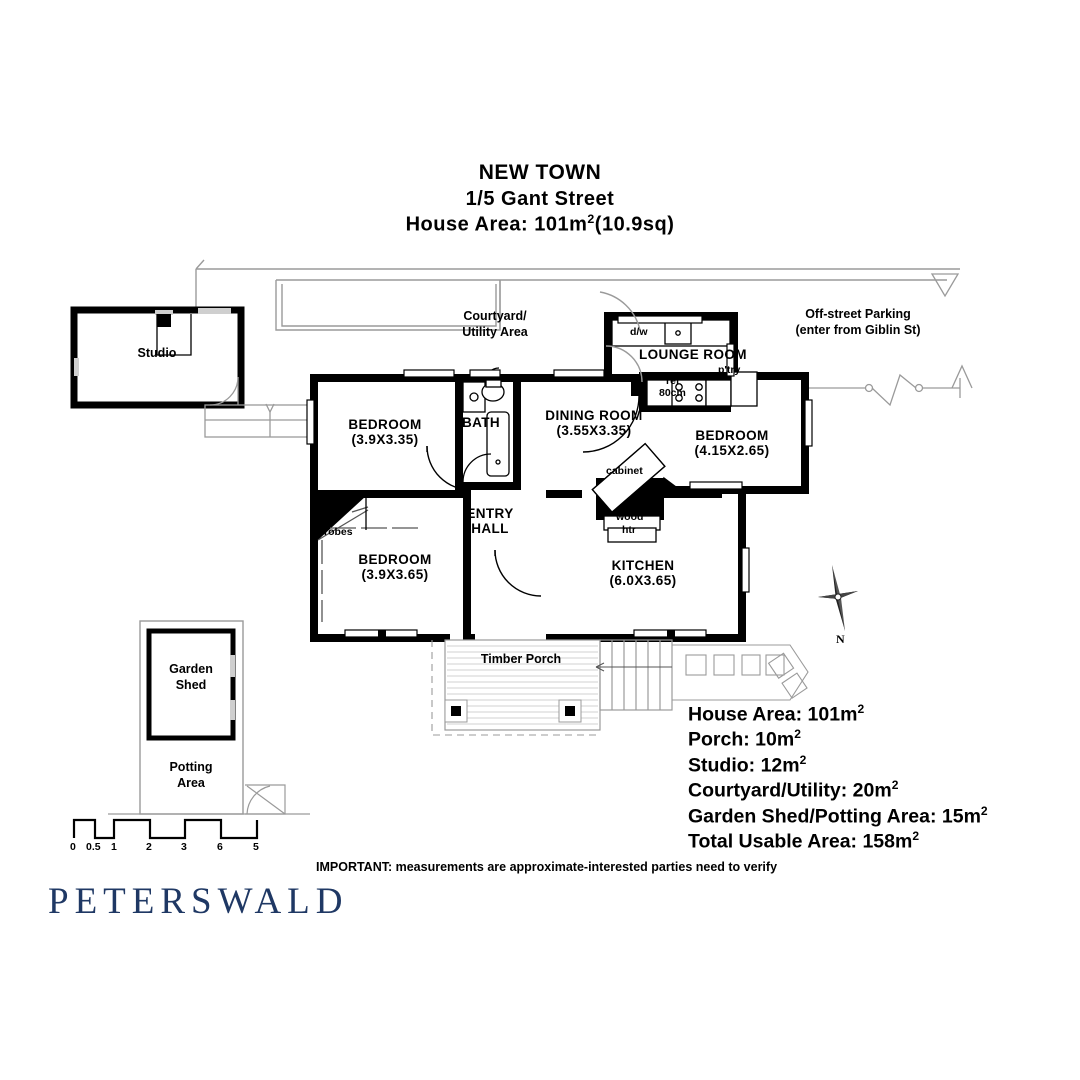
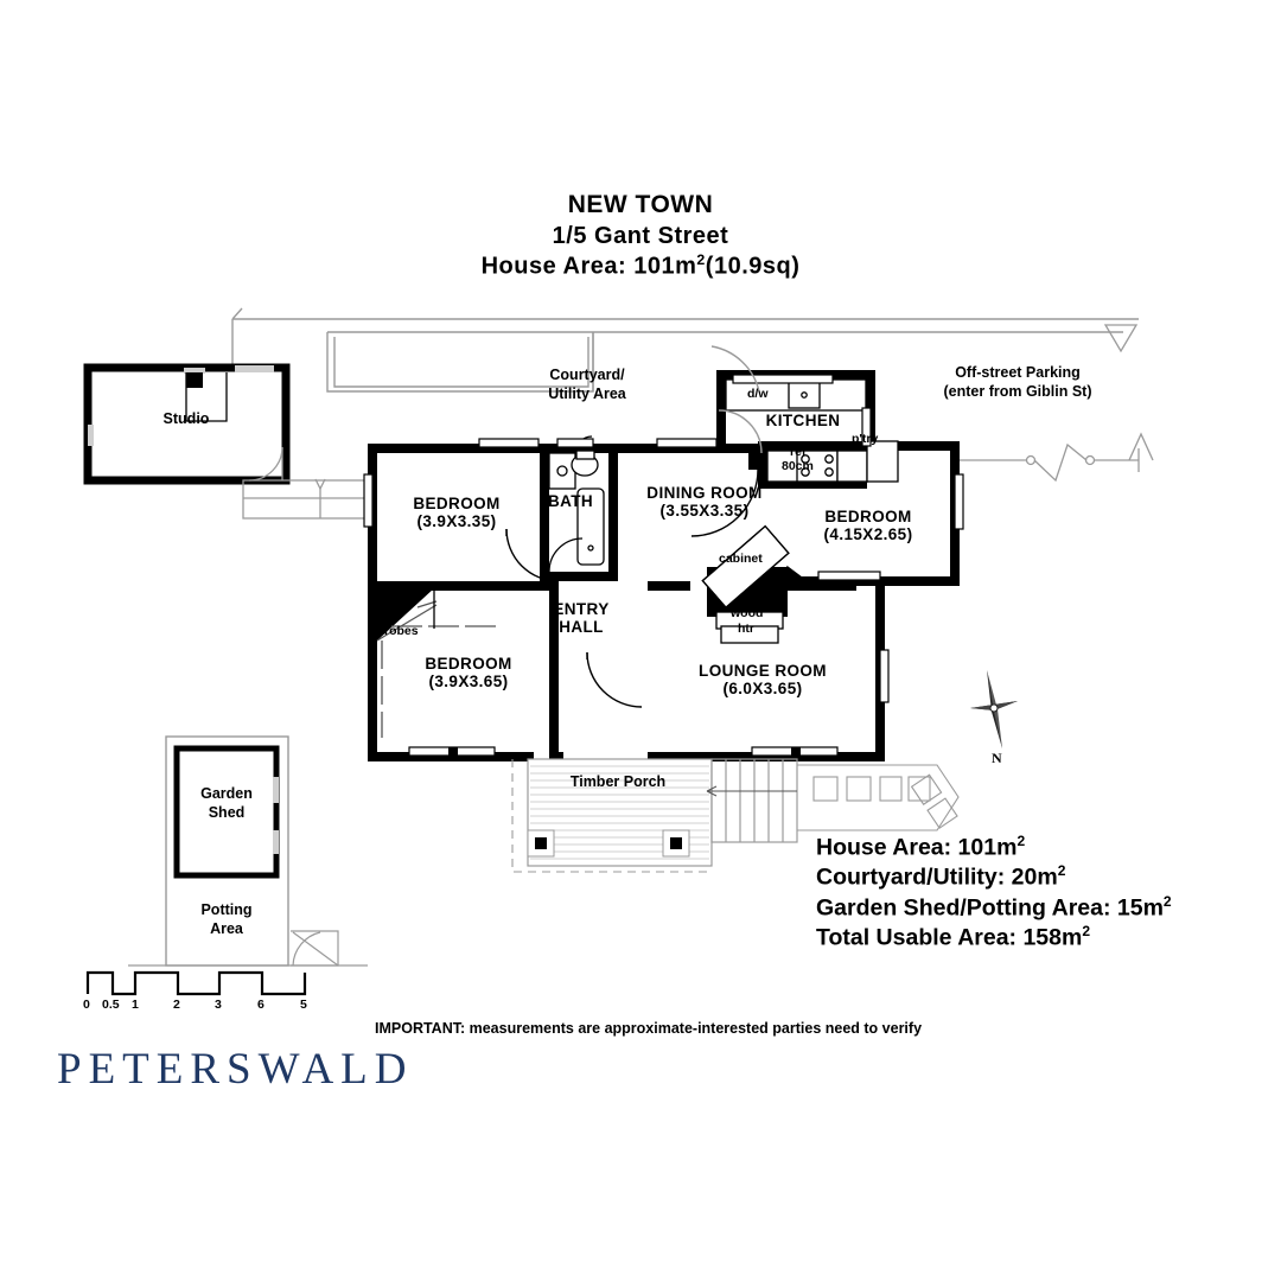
  NEW TOWN
  1/5 Gant Street
  House Area: 101m2(10.9sq)
  BEDROOM
  (3.9X3.35)
  BEDROOM
  (3.9X3.65)
  BEDROOM
  (4.15X2.65)
  DINING ROOM
  (3.55X3.35)
- KITCHEN
+ LOUNGE ROOM
  (6.0X3.65)
- LOUNGE ROOM
+ KITCHEN
  BATH
  ENTRY
  HALL
  d/w
  p'try
  ref
  80cm
  robes
  cabinet
  wood
  htr
  Studio
  Courtyard/
  Utility Area
  Off-street Parking
  (enter from Giblin St)
  Timber Porch
  Garden
  Shed
  Potting
  Area
  N
  0
  0.5
  1
  2
  3
  6
  5
  House Area: 101m2
- Porch: 10m2
- Studio: 12m2
  Courtyard/Utility: 20m2
  Garden Shed/Potting Area: 15m2
  Total Usable Area: 158m2
  IMPORTANT: measurements are approximate-interested parties need to verify
  PETERSWALD
